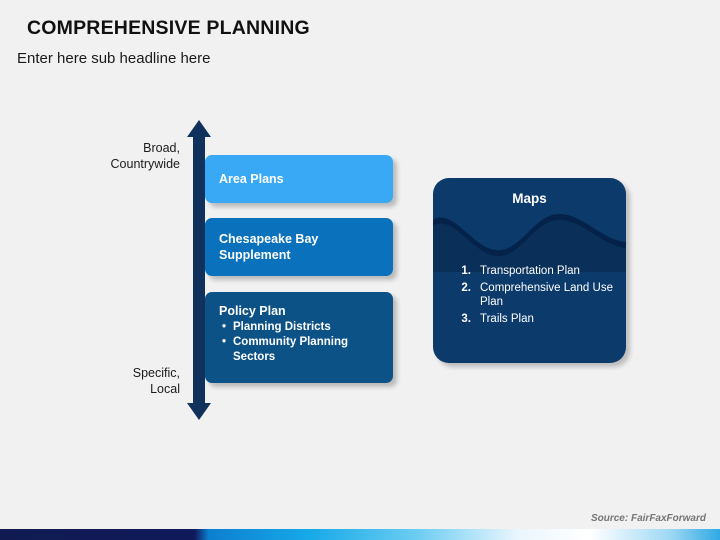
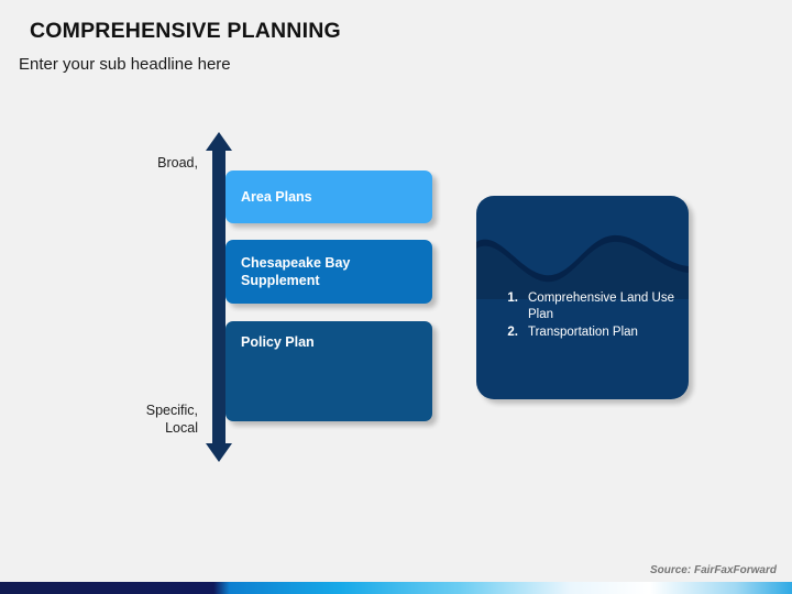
  COMPREHENSIVE PLANNING
- Enter here sub headline here
+ Enter your sub headline here
  Broad,
- Countrywide
  Specific,
  Local
  Area Plans
  Chesapeake Bay Supplement
  Policy Plan
- Planning Districts
- Community Planning Sectors
- Maps
  1.
- Transportation Plan
+ Comprehensive Land Use Plan
  2.
- Comprehensive Land Use Plan
+ Transportation Plan
- 3.
- Trails Plan
  Source: FairFaxForward
